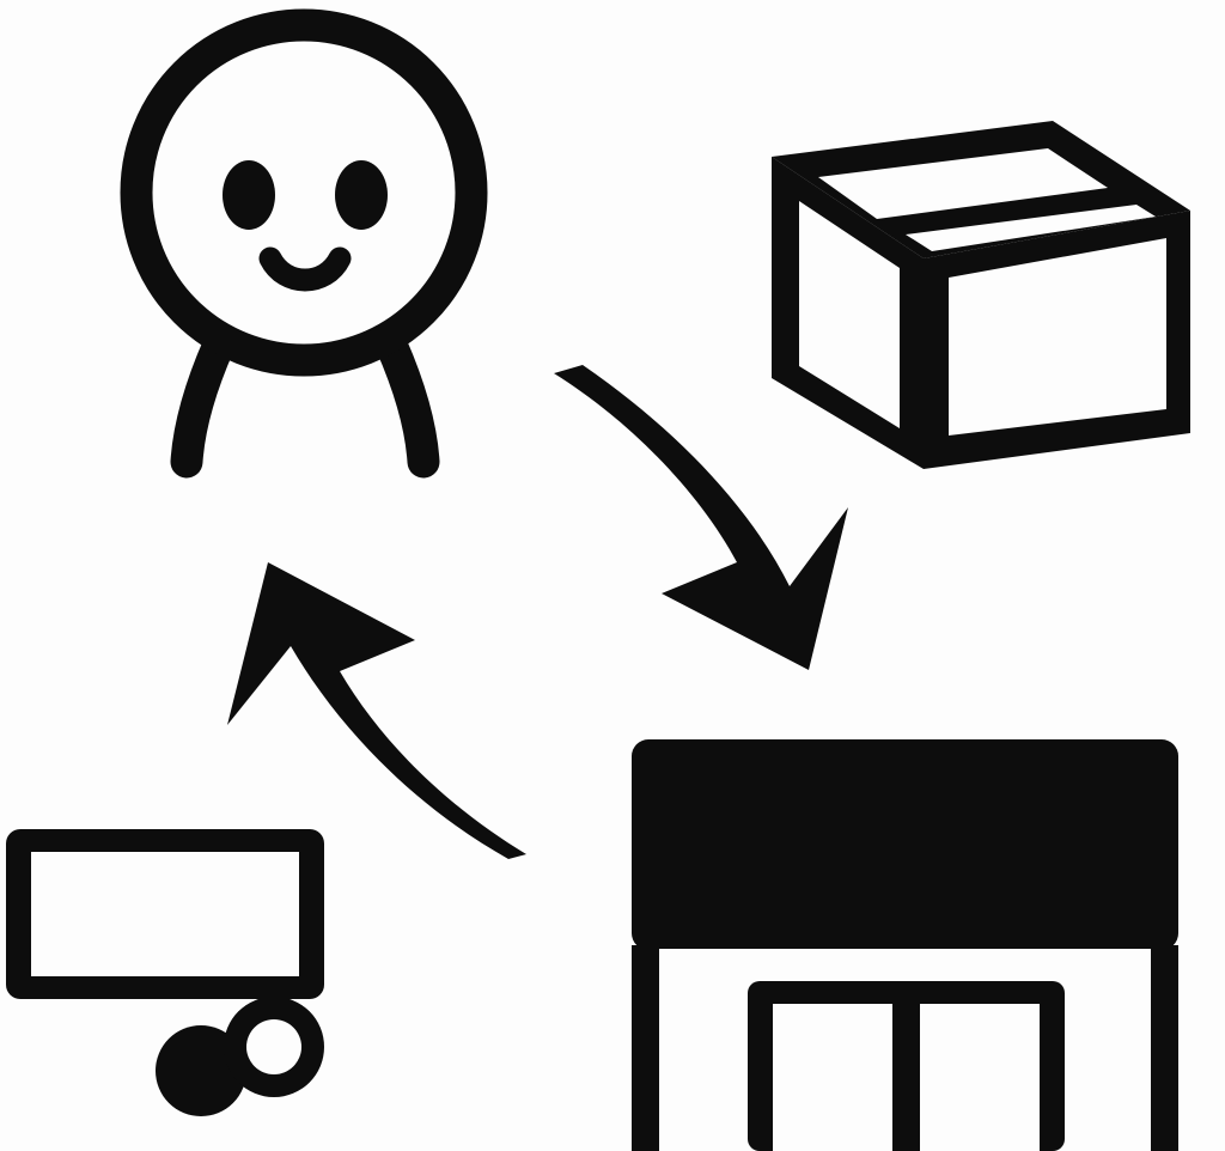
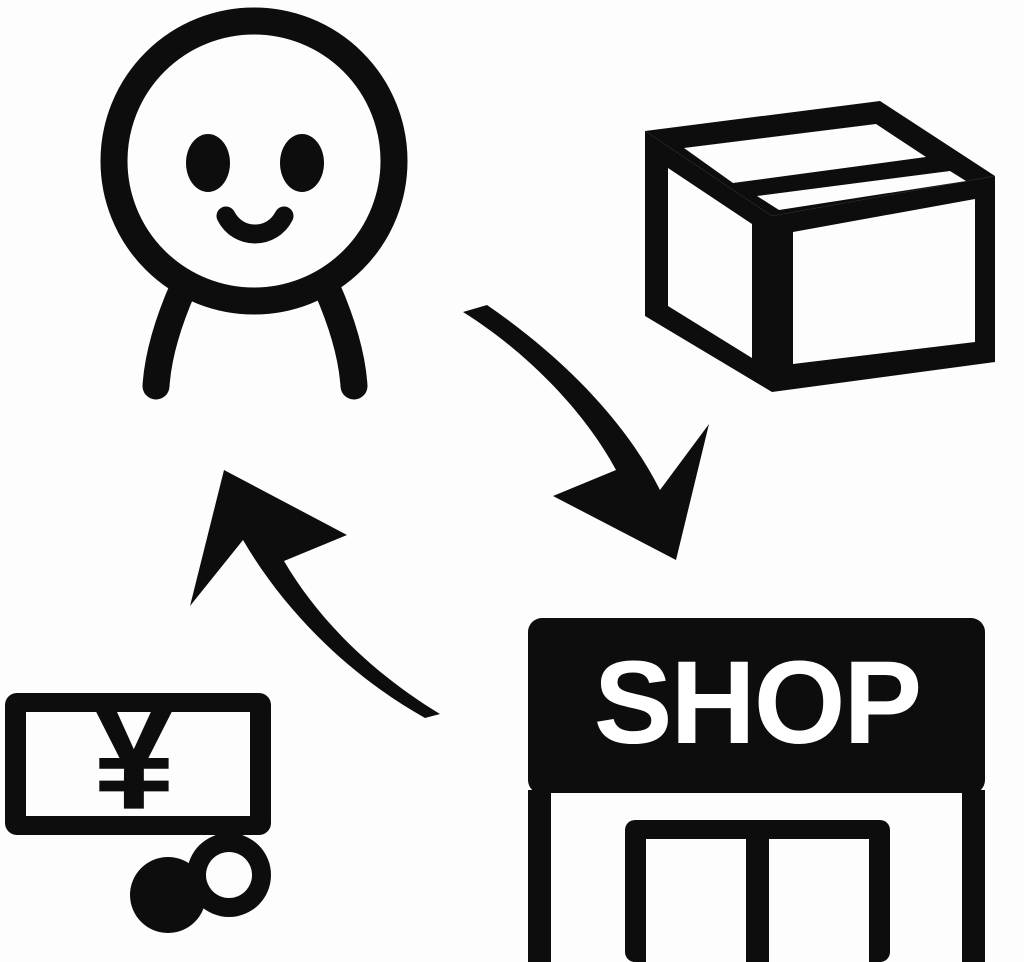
+ SHOP
+ ¥
